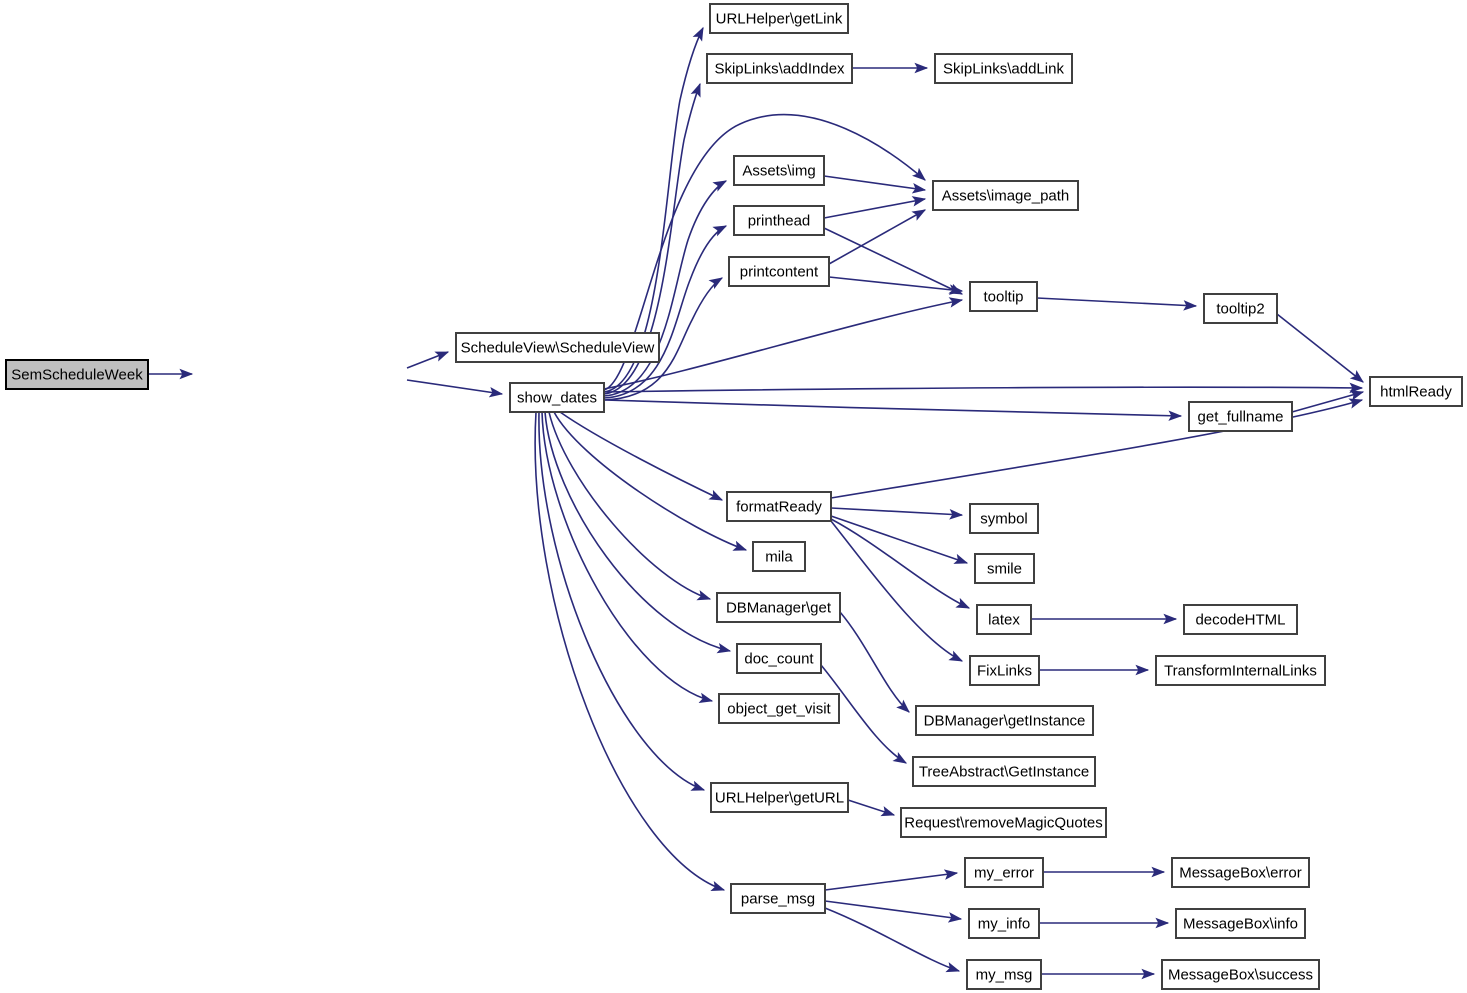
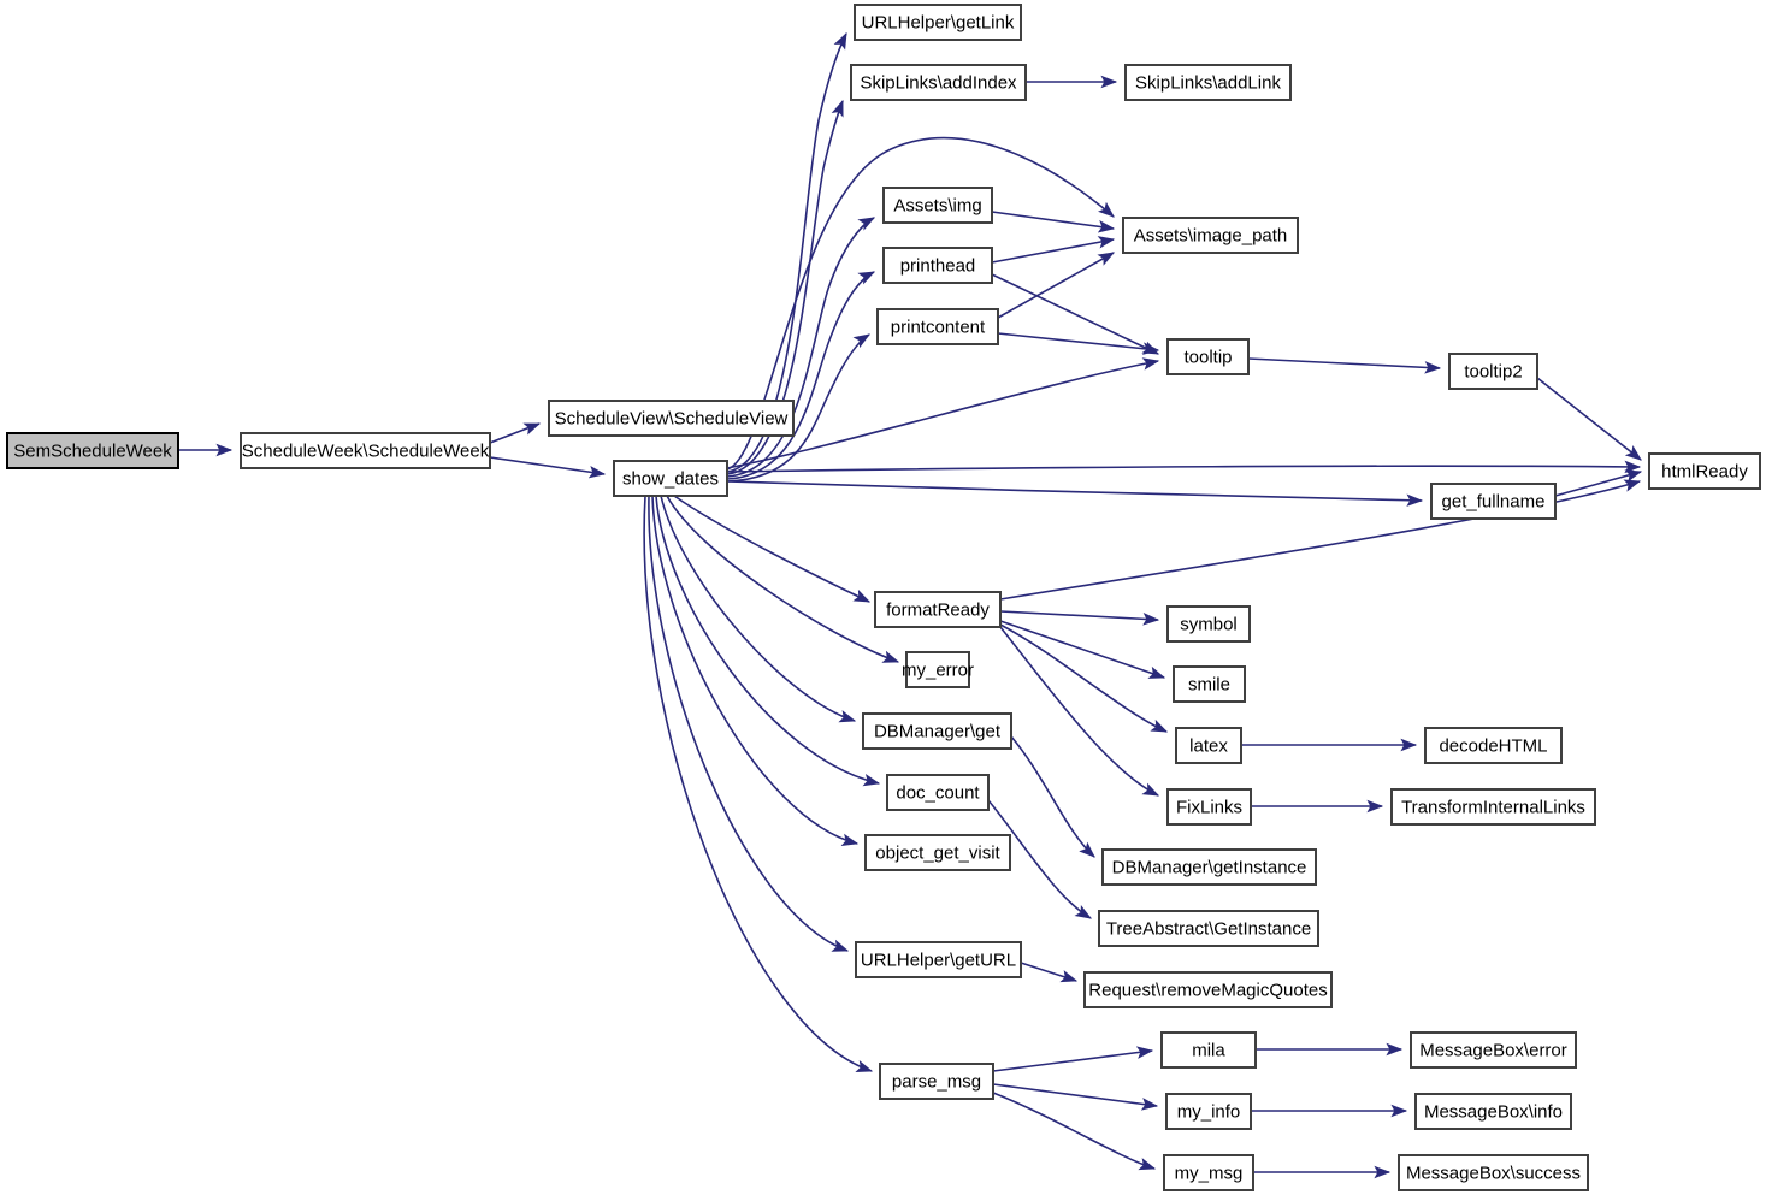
  SemScheduleWeek
+ ScheduleWeek\ScheduleWeek
  ScheduleView\ScheduleView
  show_dates
  URLHelper\getLink
  SkipLinks\addIndex
  SkipLinks\addLink
  Assets\img
  Assets\image_path
  printhead
  printcontent
  tooltip
  tooltip2
  htmlReady
  get_fullname
  formatReady
  symbol
- mila
+ my_error
  smile
  DBManager\get
  latex
  decodeHTML
  doc_count
  FixLinks
  TransformInternalLinks
  object_get_visit
  DBManager\getInstance
  TreeAbstract\GetInstance
  URLHelper\getURL
  Request\removeMagicQuotes
- my_error
+ mila
  MessageBox\error
  parse_msg
  my_info
  MessageBox\info
  my_msg
  MessageBox\success
